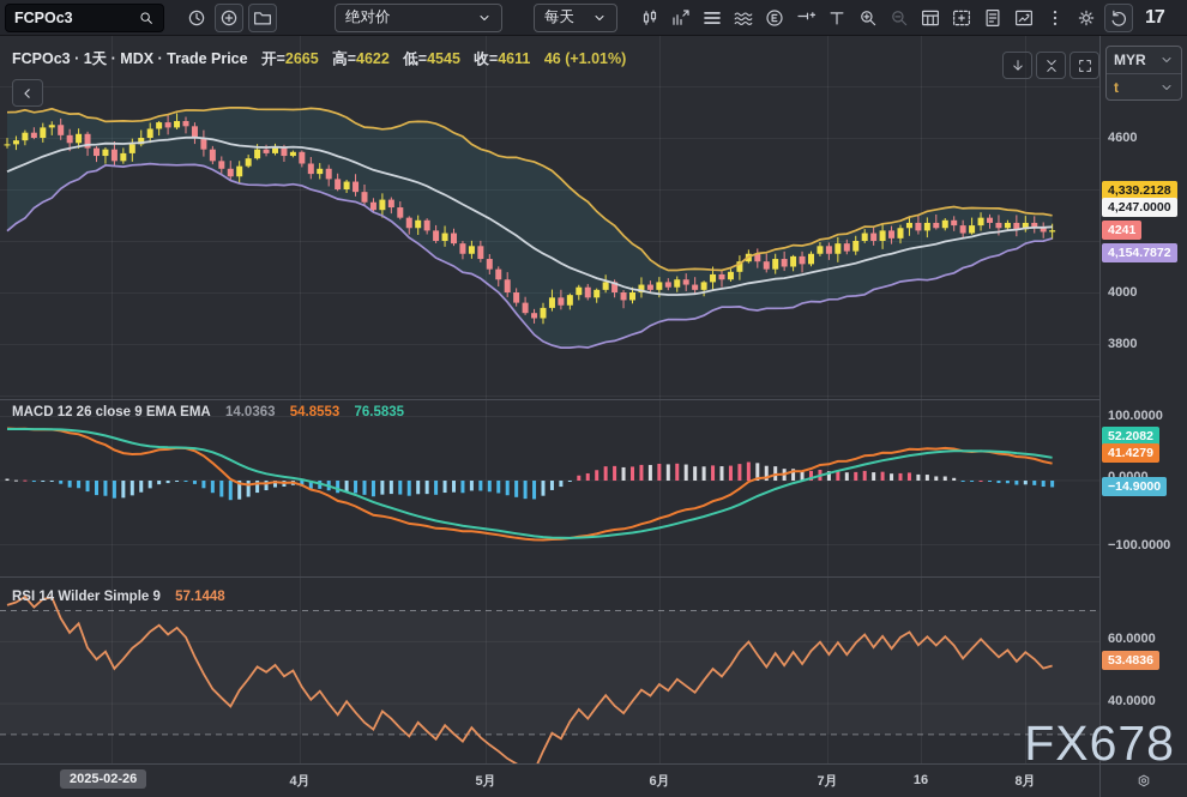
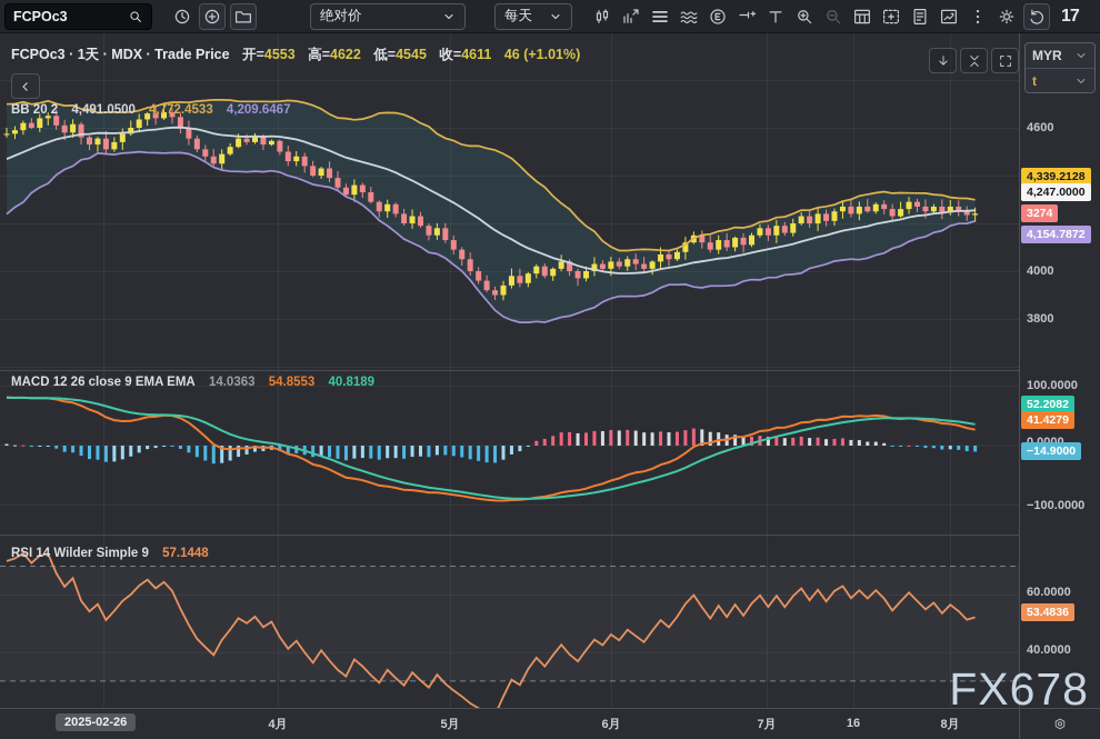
  FCPOc3
  绝对价
  每天
  17
- FCPOc3 · 1天 · MDX · Trade Price 开=2665 高=4622 低=4545 收=4611 46 (+1.01%)
+ FCPOc3 · 1天 · MDX · Trade Price 开=4553 高=4622 低=4545 收=4611 46 (+1.01%)
+ BB 20 2 4,491.0500 4,772.4533 4,209.6467
- MACD 12 26 close 9 EMA EMA 14.0363 54.8553 76.5835
+ MACD 12 26 close 9 EMA EMA 14.0363 54.8553 40.8189
  RSI 14 Wilder Simple 9 57.1448
  MYR
  t
  4600
  4000
  3800
  100.0000
  −100.0000
  60.0000
  40.0000
  4,339.2128
  4,247.0000
- 4241
+ 3274
  4,154.7872
  52.2082
  41.4279
  −14.9000
  53.4836
  2025-02-26
  4月
  5月
  6月
  7月
  16
  8月
  FX678
